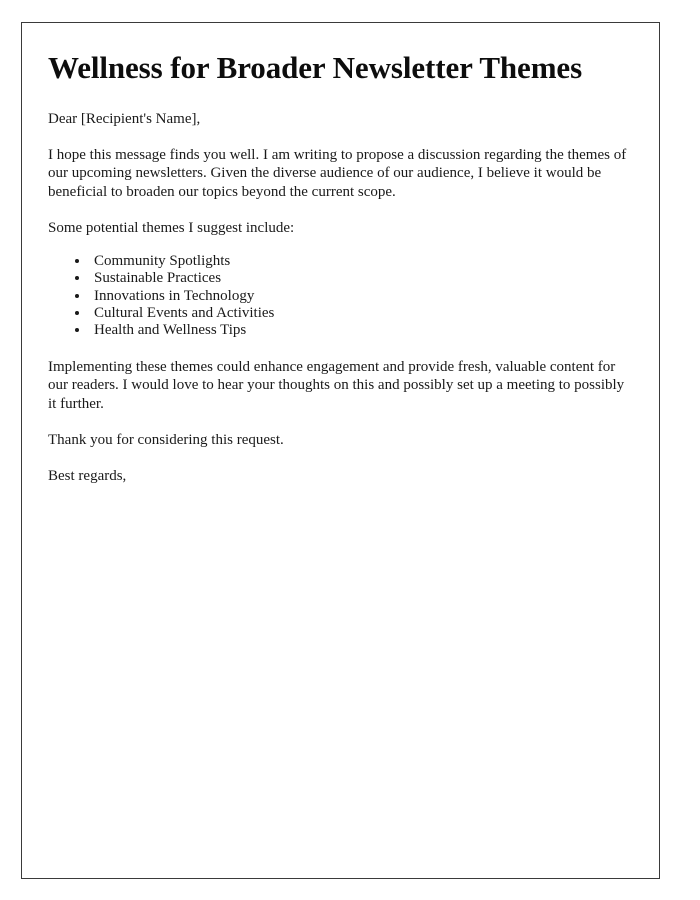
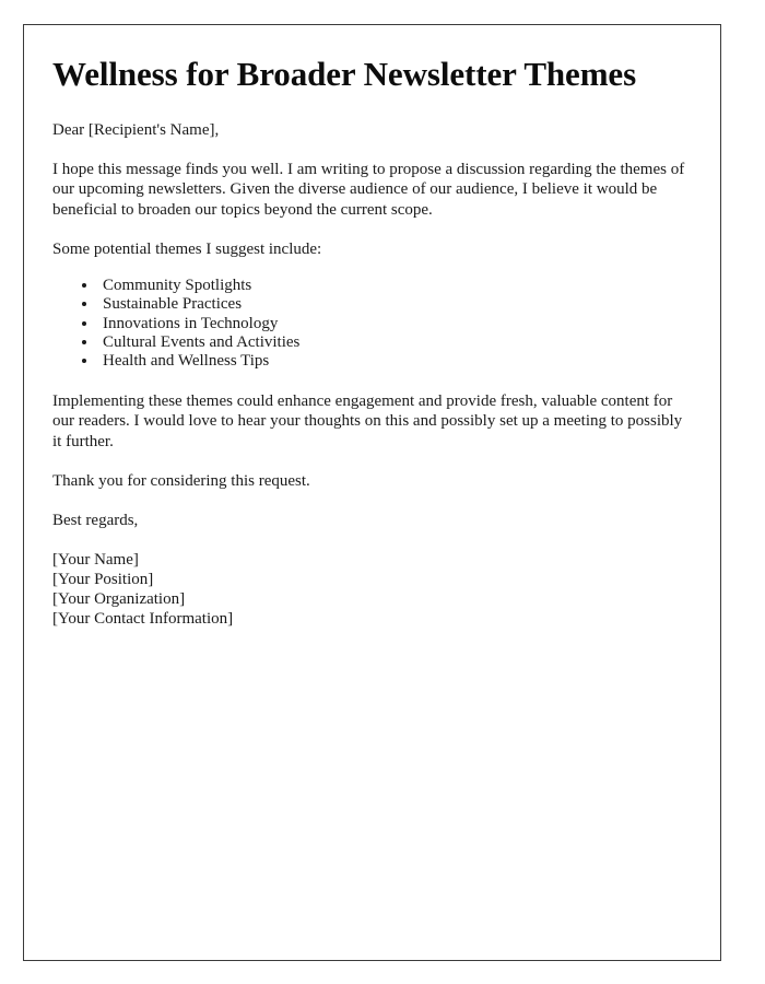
  Wellness for Broader Newsletter Themes
  Dear [Recipient's Name],
  I hope this message finds you well. I am writing to propose a discussion regarding the themes of our upcoming newsletters. Given the diverse audience of our audience, I believe it would be beneficial to broaden our topics beyond the current scope.
  Some potential themes I suggest include:
  Community Spotlights
  Sustainable Practices
  Innovations in Technology
  Cultural Events and Activities
  Health and Wellness Tips
  Implementing these themes could enhance engagement and provide fresh, valuable content for our readers. I would love to hear your thoughts on this and possibly set up a meeting to possibly it further.
  Thank you for considering this request.
  Best regards,
+ [Your Name]
+ [Your Position]
+ [Your Organization]
+ [Your Contact Information]
